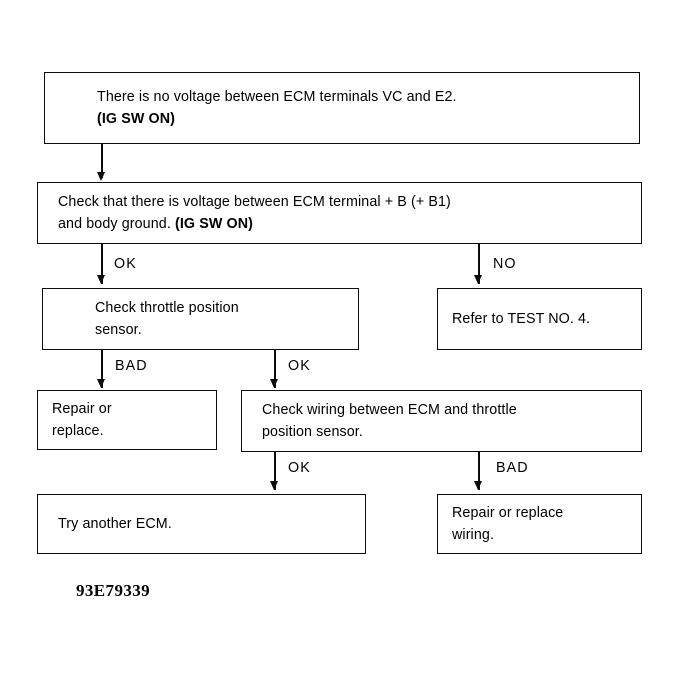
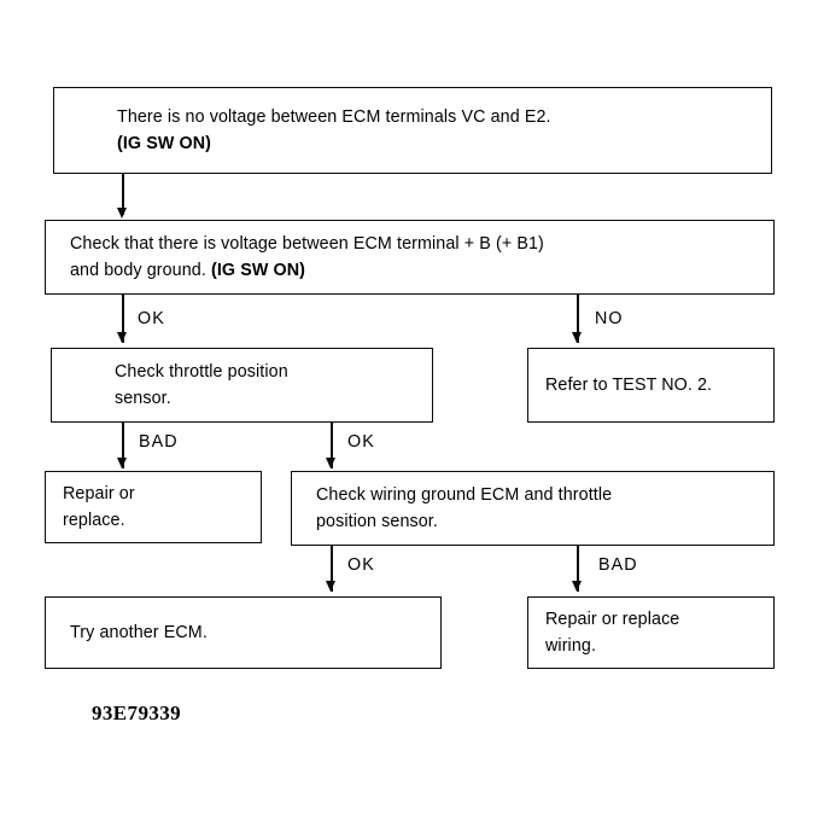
  There is no voltage between ECM terminals VC and E2.
  (IG SW ON)
  Check that there is voltage between ECM terminal + B (+ B1)
  and body ground. (IG SW ON)
  OK
  NO
  Check throttle position
  sensor.
- Refer to TEST NO. 4.
+ Refer to TEST NO. 2.
  BAD
  OK
  Repair or
  replace.
- Check wiring between ECM and throttle
+ Check wiring ground ECM and throttle
  position sensor.
  OK
  BAD
  Try another ECM.
  Repair or replace
  wiring.
  93E79339
